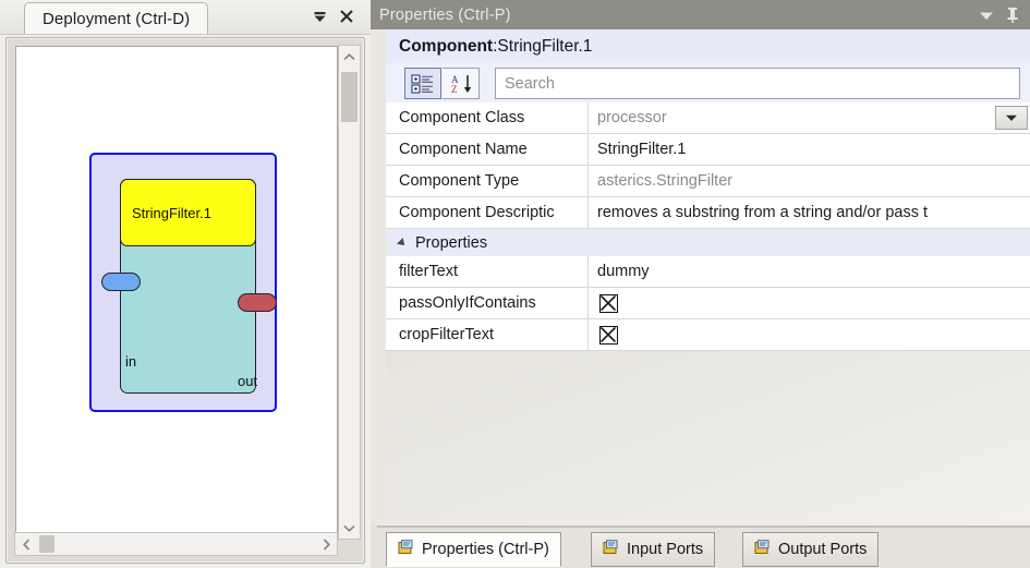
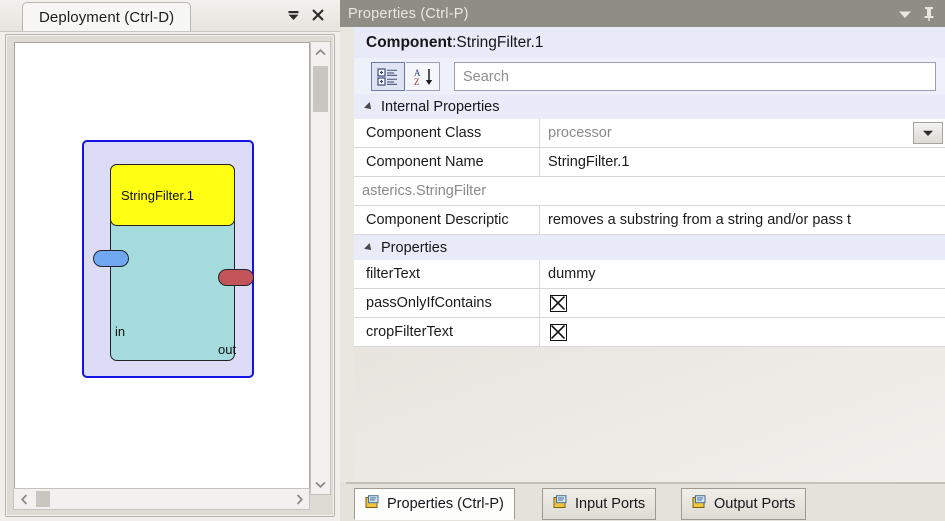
  Deployment (Ctrl-D)
  StringFilter.1
  in
  out
  Properties (Ctrl-P)
  Component
  :
  StringFilter.1
  A
  Z
  Search
+ Internal Properties
  Component Class
  processor
  Component Name
  StringFilter.1
- Component Type
  asterics.StringFilter
  Component Descriptic
  removes a substring from a string and/or pass t
  Properties
  filterText
  dummy
  passOnlyIfContains
  cropFilterText
  Properties (Ctrl-P)
  Input Ports
  Output Ports
